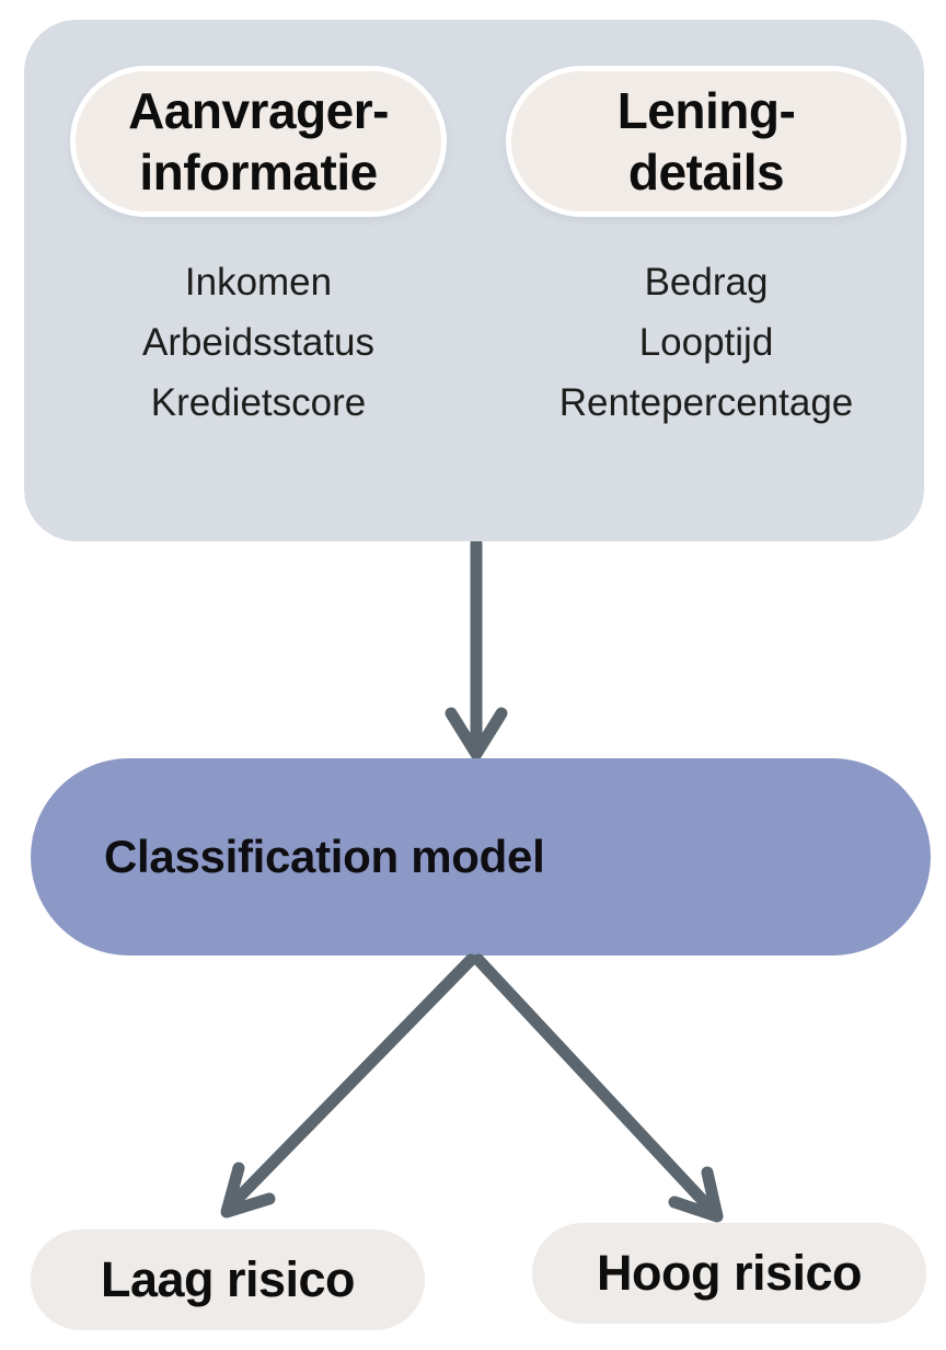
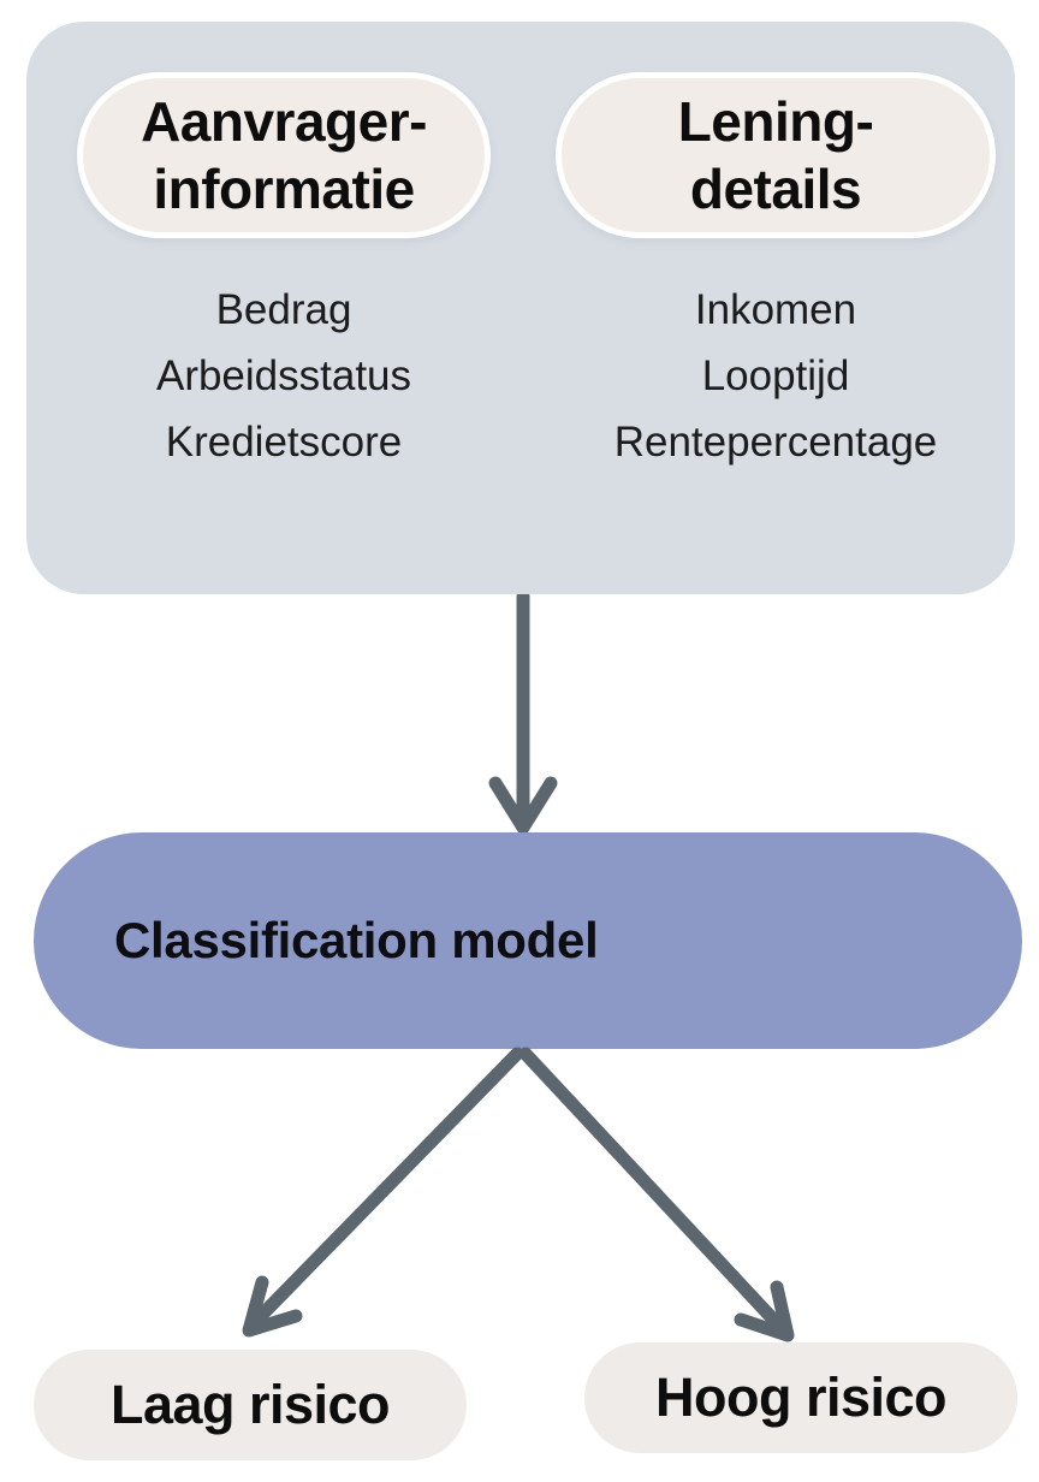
  Aanvrager-
  informatie
  Lening-
  details
- Inkomen
+ Bedrag
  Arbeidsstatus
  Kredietscore
- Bedrag
+ Inkomen
  Looptijd
  Rentepercentage
  Classification model
  Laag risico
  Hoog risico
